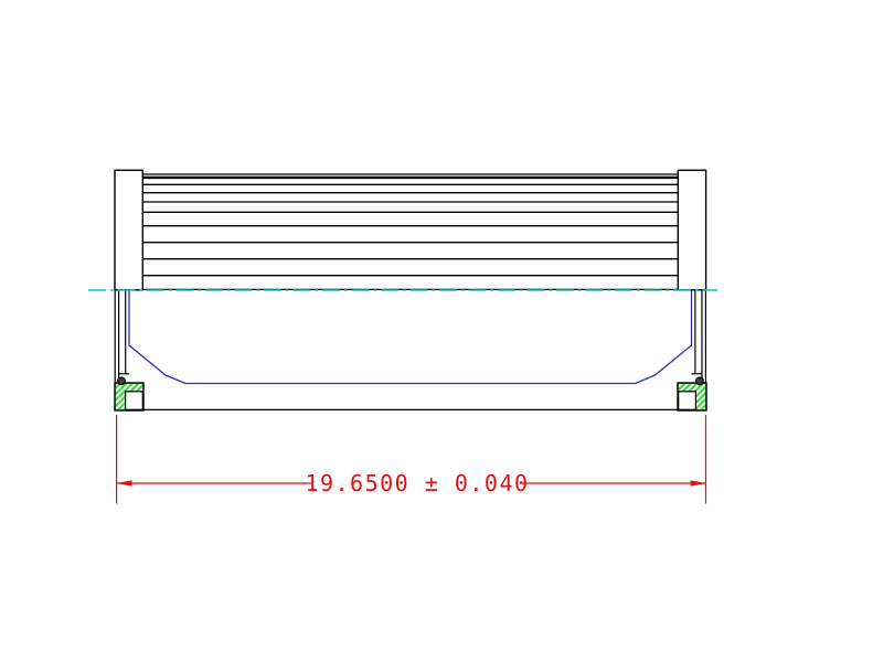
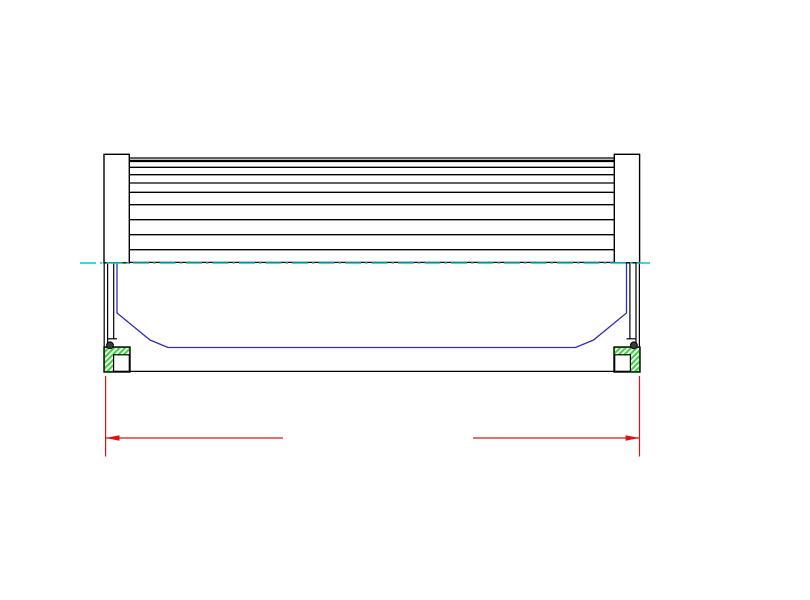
- 19.6500 ± 0.040
